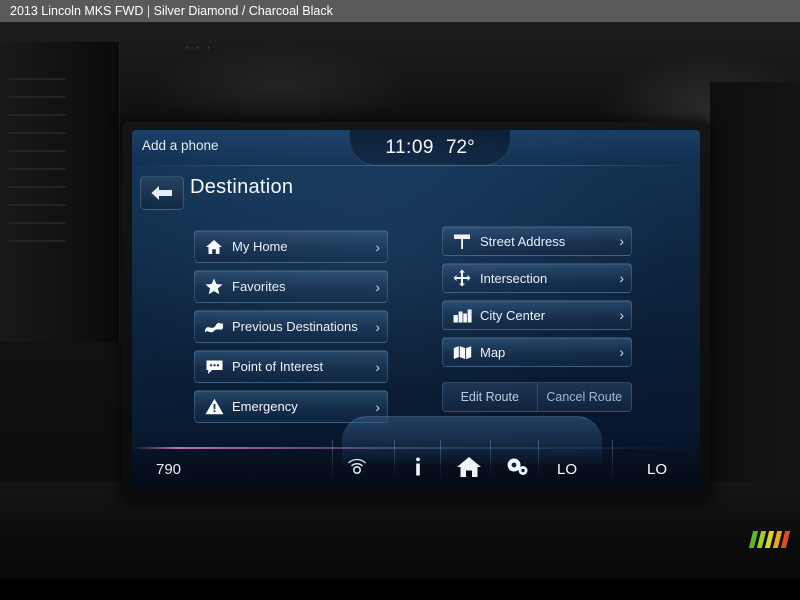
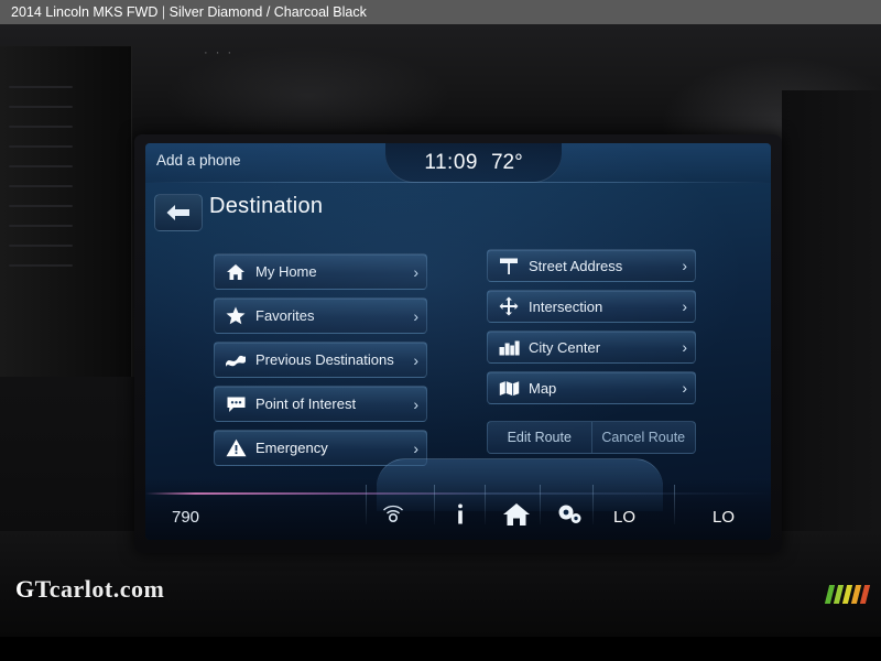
- 2013 Lincoln MKS FWD | Silver Diamond / Charcoal Black
+ 2014 Lincoln MKS FWD | Silver Diamond / Charcoal Black
  · · ·
+ GTcarlot.com
